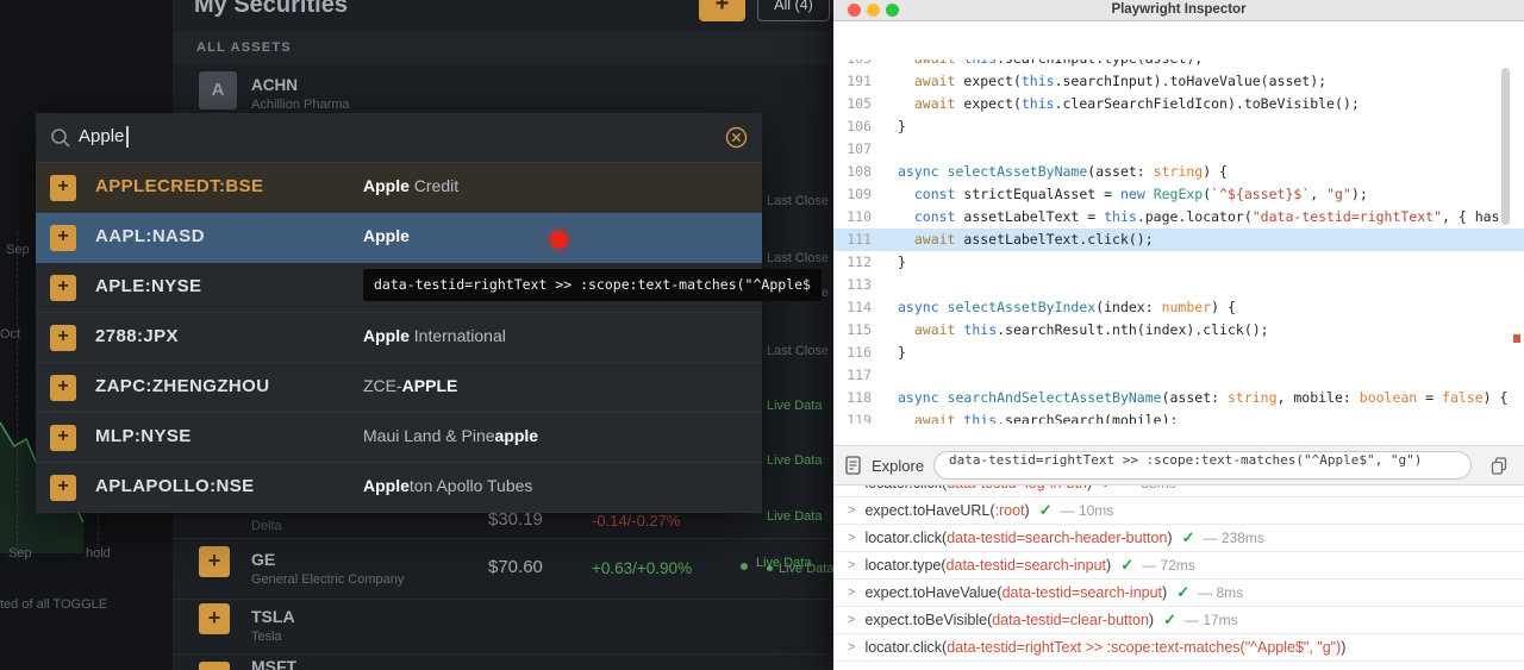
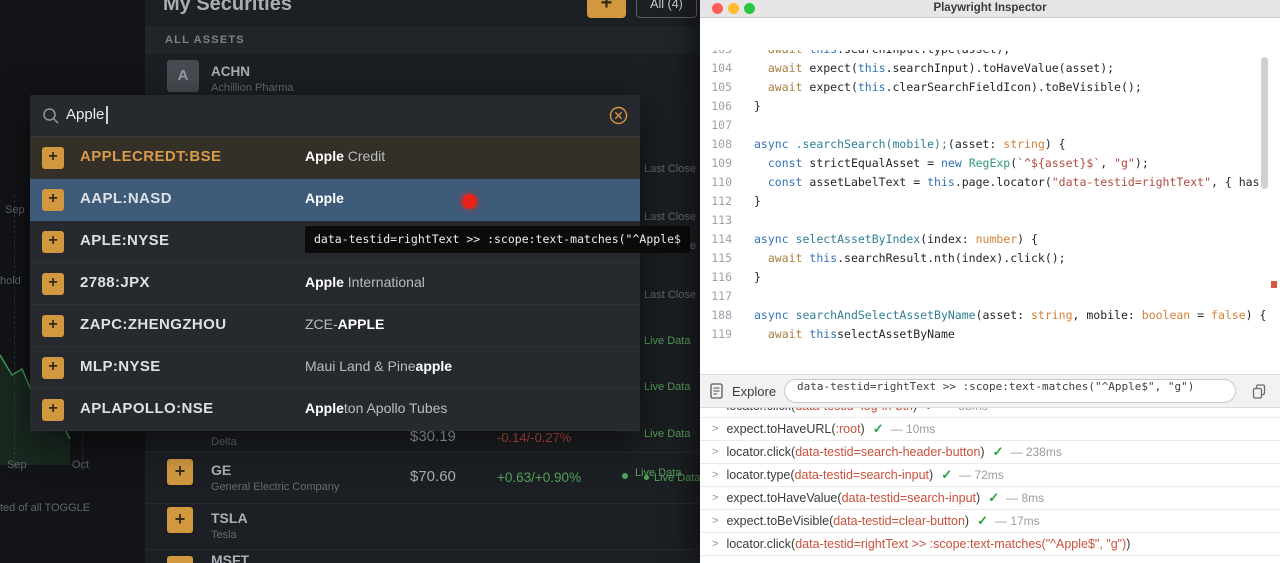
  Sep
- Oct
+ hold
  Sep
- hold
+ Oct
  ted of all TOGGLE
  My Securities
  +
  All (4)
  ALL ASSETS
  A
  ACHN
  Achillion Pharma
  Last Close
  Last Close
  Last Close
  Live Data
  Live Data
  Live Data
  Live Data
  $30.19
  -0.14/-0.27%
  Delta
  +
  GE
  General Electric Company
  $70.60
  +0.63/+0.90%
  Live Data
  +
  TSLA
  Tesla
  MSFT
  Apple
  +
  APPLECREDT:BSE
  Apple Credit
  +
  AAPL:NASD
  Apple
  +
  APLE:NYSE
  +
  2788:JPX
  Apple International
  +
  ZAPC:ZHENGZHOU
  ZCE-APPLE
  +
  MLP:NYSE
  Maui Land & Pineapple
  +
  APLAPOLLO:NSE
  Appleton Apollo Tubes
  data-testid=rightText >> :scope:text-matches("^Apple$
  Playwright Inspector
- 191
+ 104
  await expect(this.searchInput).toHaveValue(asset);
  105
  await expect(this.clearSearchFieldIcon).toBeVisible();
  106
  }
  107
  108
- async selectAssetByName(asset: string) {
+ async .searchSearch(mobile);(asset: string) {
  109
  const strictEqualAsset = new RegExp(`^${asset}$`, "g");
  110
  const assetLabelText = this.page.locator("data-testid=rightText", { has
- 111
- await assetLabelText.click();
  112
  }
  113
  114
  async selectAssetByIndex(index: number) {
  115
  await this.searchResult.nth(index).click();
  116
  }
  117
- 118
+ 188
  async searchAndSelectAssetByName(asset: string, mobile: boolean = false) {
  119
- await this.searchSearch(mobile);
+ await thisselectAssetByName
  Explore
  data-testid=rightText >> :scope:text-matches("^Apple$", "g")
  >
  expect.toHaveURL
  (
  :root
  )
  ✓
  — 10ms
  >
  locator.click
  (
  data-testid=search-header-button
  )
  ✓
  — 238ms
  >
  locator.type
  (
  data-testid=search-input
  )
  ✓
  — 72ms
  >
  expect.toHaveValue
  (
  data-testid=search-input
  )
  ✓
  — 8ms
  >
  expect.toBeVisible
  (
  data-testid=clear-button
  )
  ✓
  — 17ms
  >
  locator.click
  (
  data-testid=rightText >> :scope:text-matches("^Apple$", "g")
  )
